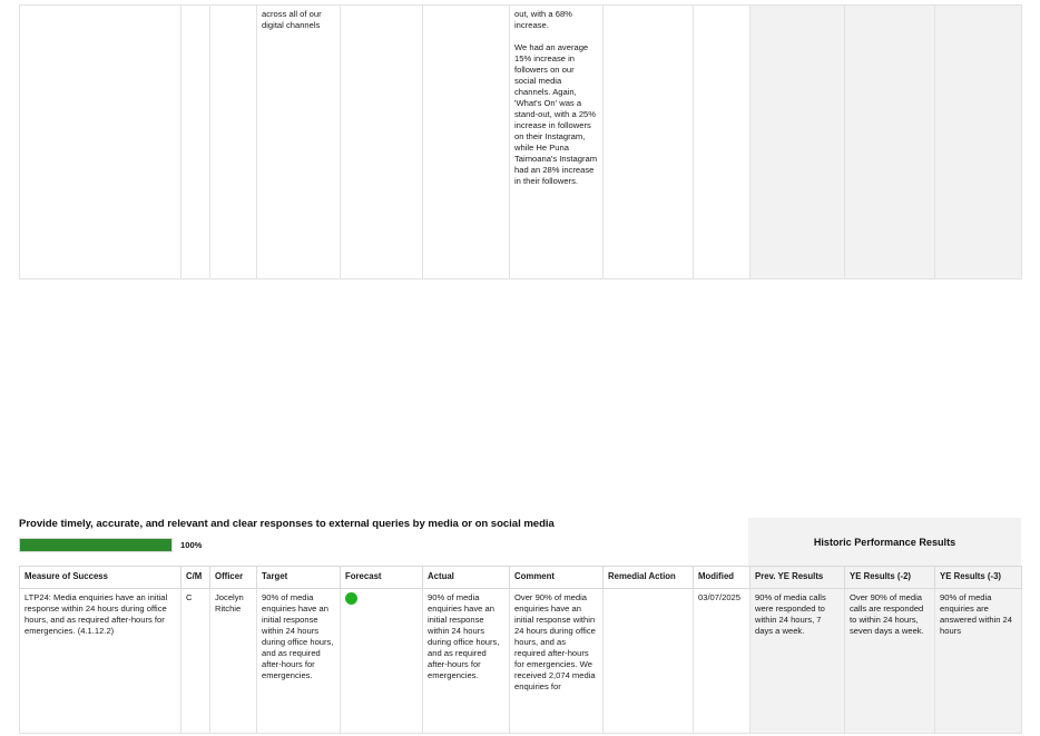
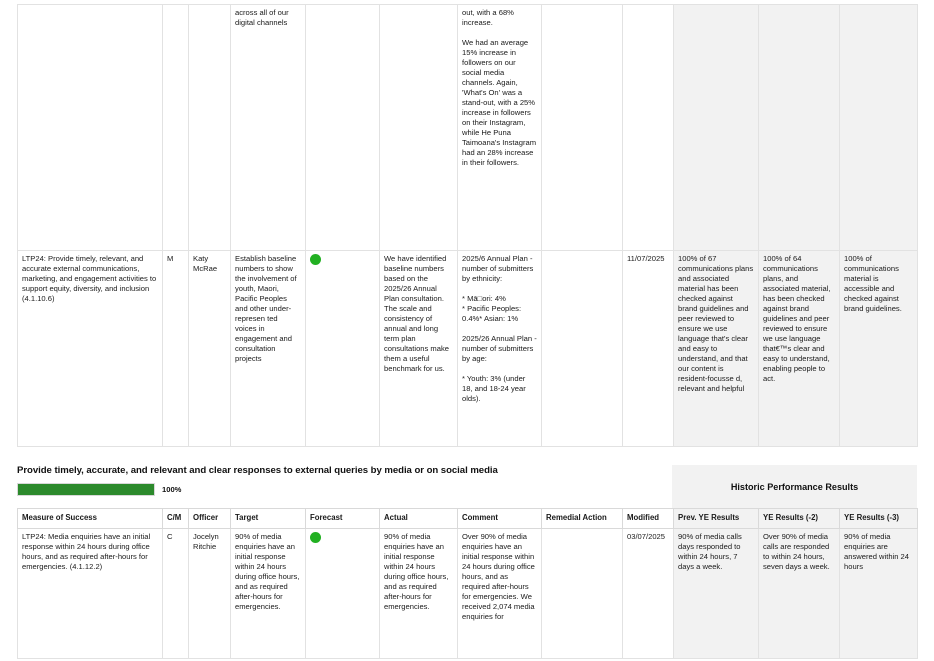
  			across all of our digital channels			out, with a 68% increase. We had an average 15% increase in followers on our social media channels. Again, 'What's On' was a stand-out, with a 25% increase in followers on their Instagram, while He Puna Taimoana's Instagram had an 28% increase in their followers.
+ LTP24: Provide timely, relevant, and accurate external communications, marketing, and engagement activities to support equity, diversity, and inclusion (4.1.10.6)	M	Katy McRae	Establish baseline numbers to show the involvement of youth, Maori, Pacific Peoples and other under-represen ted voices in engagement and consultation projects		We have identified baseline numbers based on the 2025/26 Annual Plan consultation. The scale and consistency of annual and long term plan consultations make them a useful benchmark for us.	2025/6 Annual Plan - number of submitters by ethnicity: * Mā□ori: 4% * Pacific Peoples: 0.4%* Asian: 1% 2025/26 Annual Plan - number of submitters by age: * Youth: 3% (under 18, and 18-24 year olds).		11/07/2025	100% of 67 communications plans and associated material has been checked against brand guidelines and peer reviewed to ensure we use language that's clear and easy to understand, and that our content is resident-focusse d, relevant and helpful	100% of 64 communications plans, and associated material, has been checked against brand guidelines and peer reviewed to ensure we use language that€™s clear and easy to understand, enabling people to act.	100% of communications material is accessible and checked against brand guidelines.
  Provide timely, accurate, and relevant and clear responses to external queries by media or on social media
  100%
  Historic Performance Results
  Measure of Success	C/M	Officer	Target	Forecast	Actual	Comment	Remedial Action	Modified	Prev. YE Results	YE Results (-2)	YE Results (-3)
- LTP24: Media enquiries have an initial response within 24 hours during office hours, and as required after-hours for emergencies. (4.1.12.2)	C	Jocelyn Ritchie	90% of media enquiries have an initial response within 24 hours during office hours, and as required after-hours for emergencies.		90% of media enquiries have an initial response within 24 hours during office hours, and as required after-hours for emergencies.	Over 90% of media enquiries have an initial response within 24 hours during office hours, and as required after-hours for emergencies. We received 2,074 media enquiries for		03/07/2025	90% of media calls were responded to within 24 hours, 7 days a week.	Over 90% of media calls are responded to within 24 hours, seven days a week.	90% of media enquiries are answered within 24 hours
+ LTP24: Media enquiries have an initial response within 24 hours during office hours, and as required after-hours for emergencies. (4.1.12.2)	C	Jocelyn Ritchie	90% of media enquiries have an initial response within 24 hours during office hours, and as required after-hours for emergencies.		90% of media enquiries have an initial response within 24 hours during office hours, and as required after-hours for emergencies.	Over 90% of media enquiries have an initial response within 24 hours during office hours, and as required after-hours for emergencies. We received 2,074 media enquiries for		03/07/2025	90% of media calls days responded to within 24 hours, 7 days a week.	Over 90% of media calls are responded to within 24 hours, seven days a week.	90% of media enquiries are answered within 24 hours
